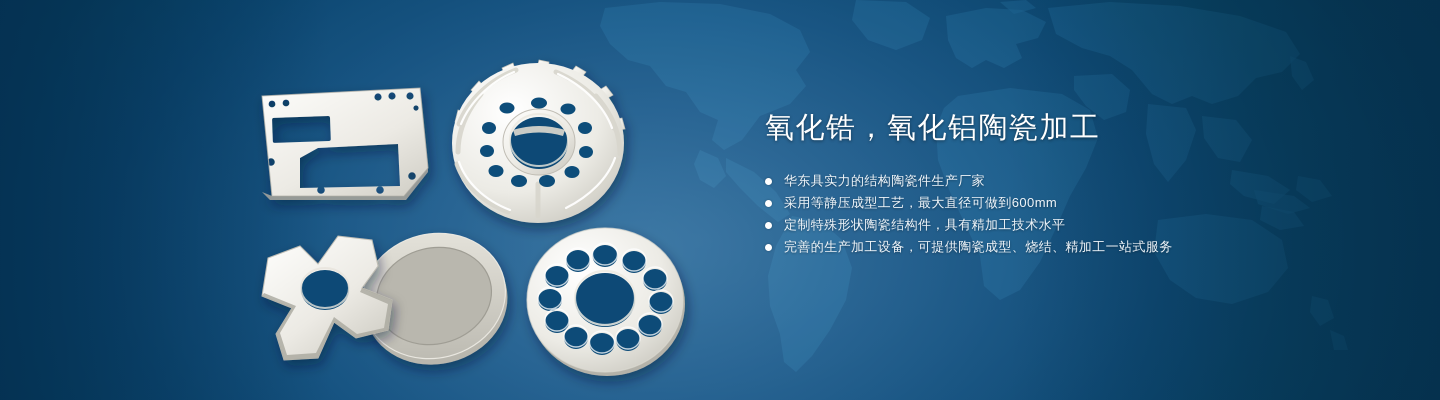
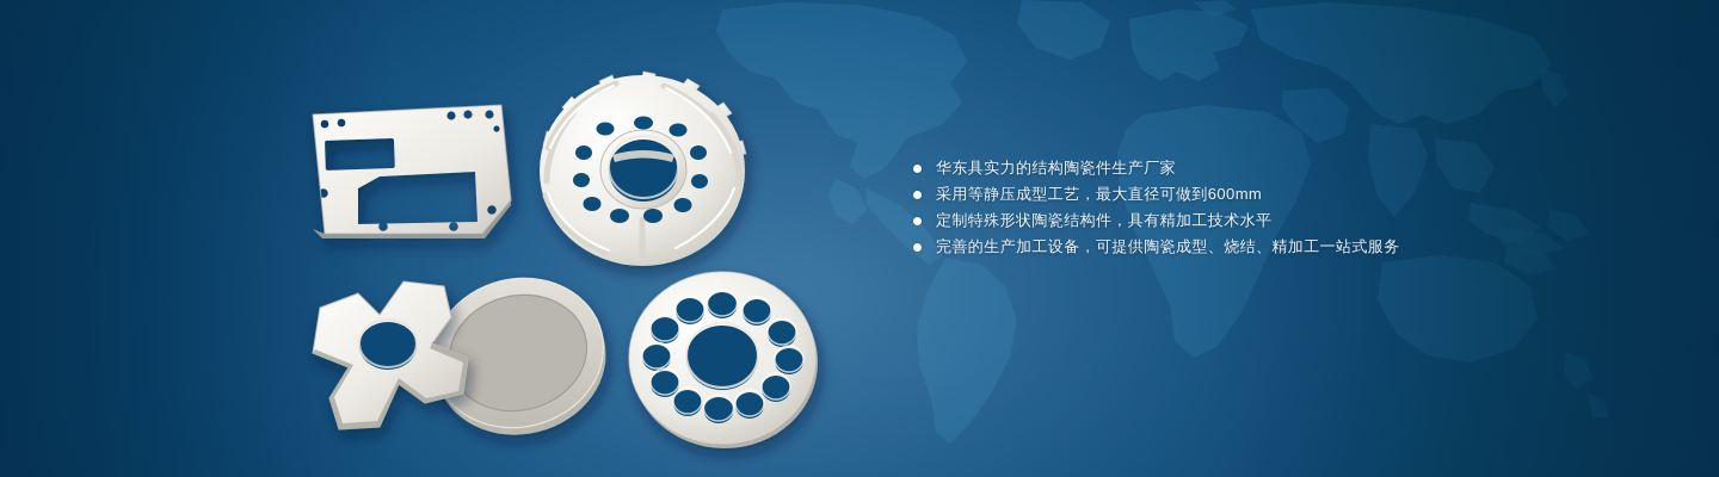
- 氧化锆，氧化铝陶瓷加工
  华东具实力的结构陶瓷件生产厂家
  采用等静压成型工艺，最大直径可做到600mm
  定制特殊形状陶瓷结构件，具有精加工技术水平
  完善的生产加工设备，可提供陶瓷成型、烧结、精加工一站式服务
